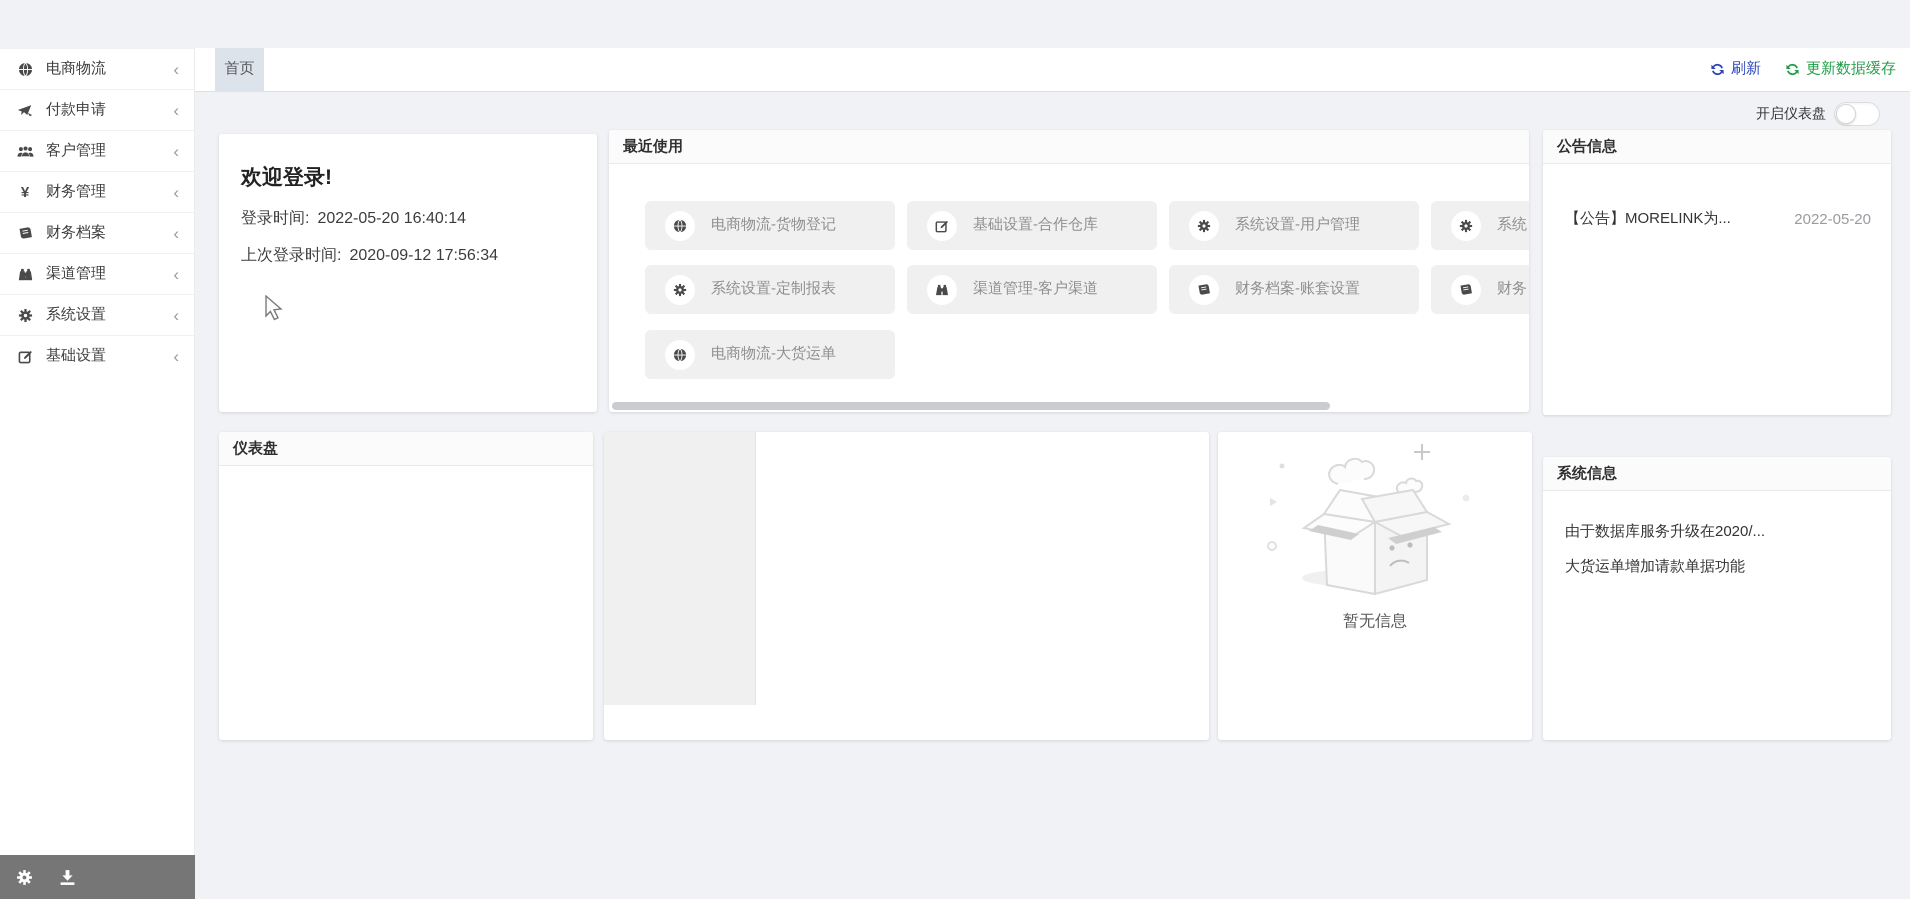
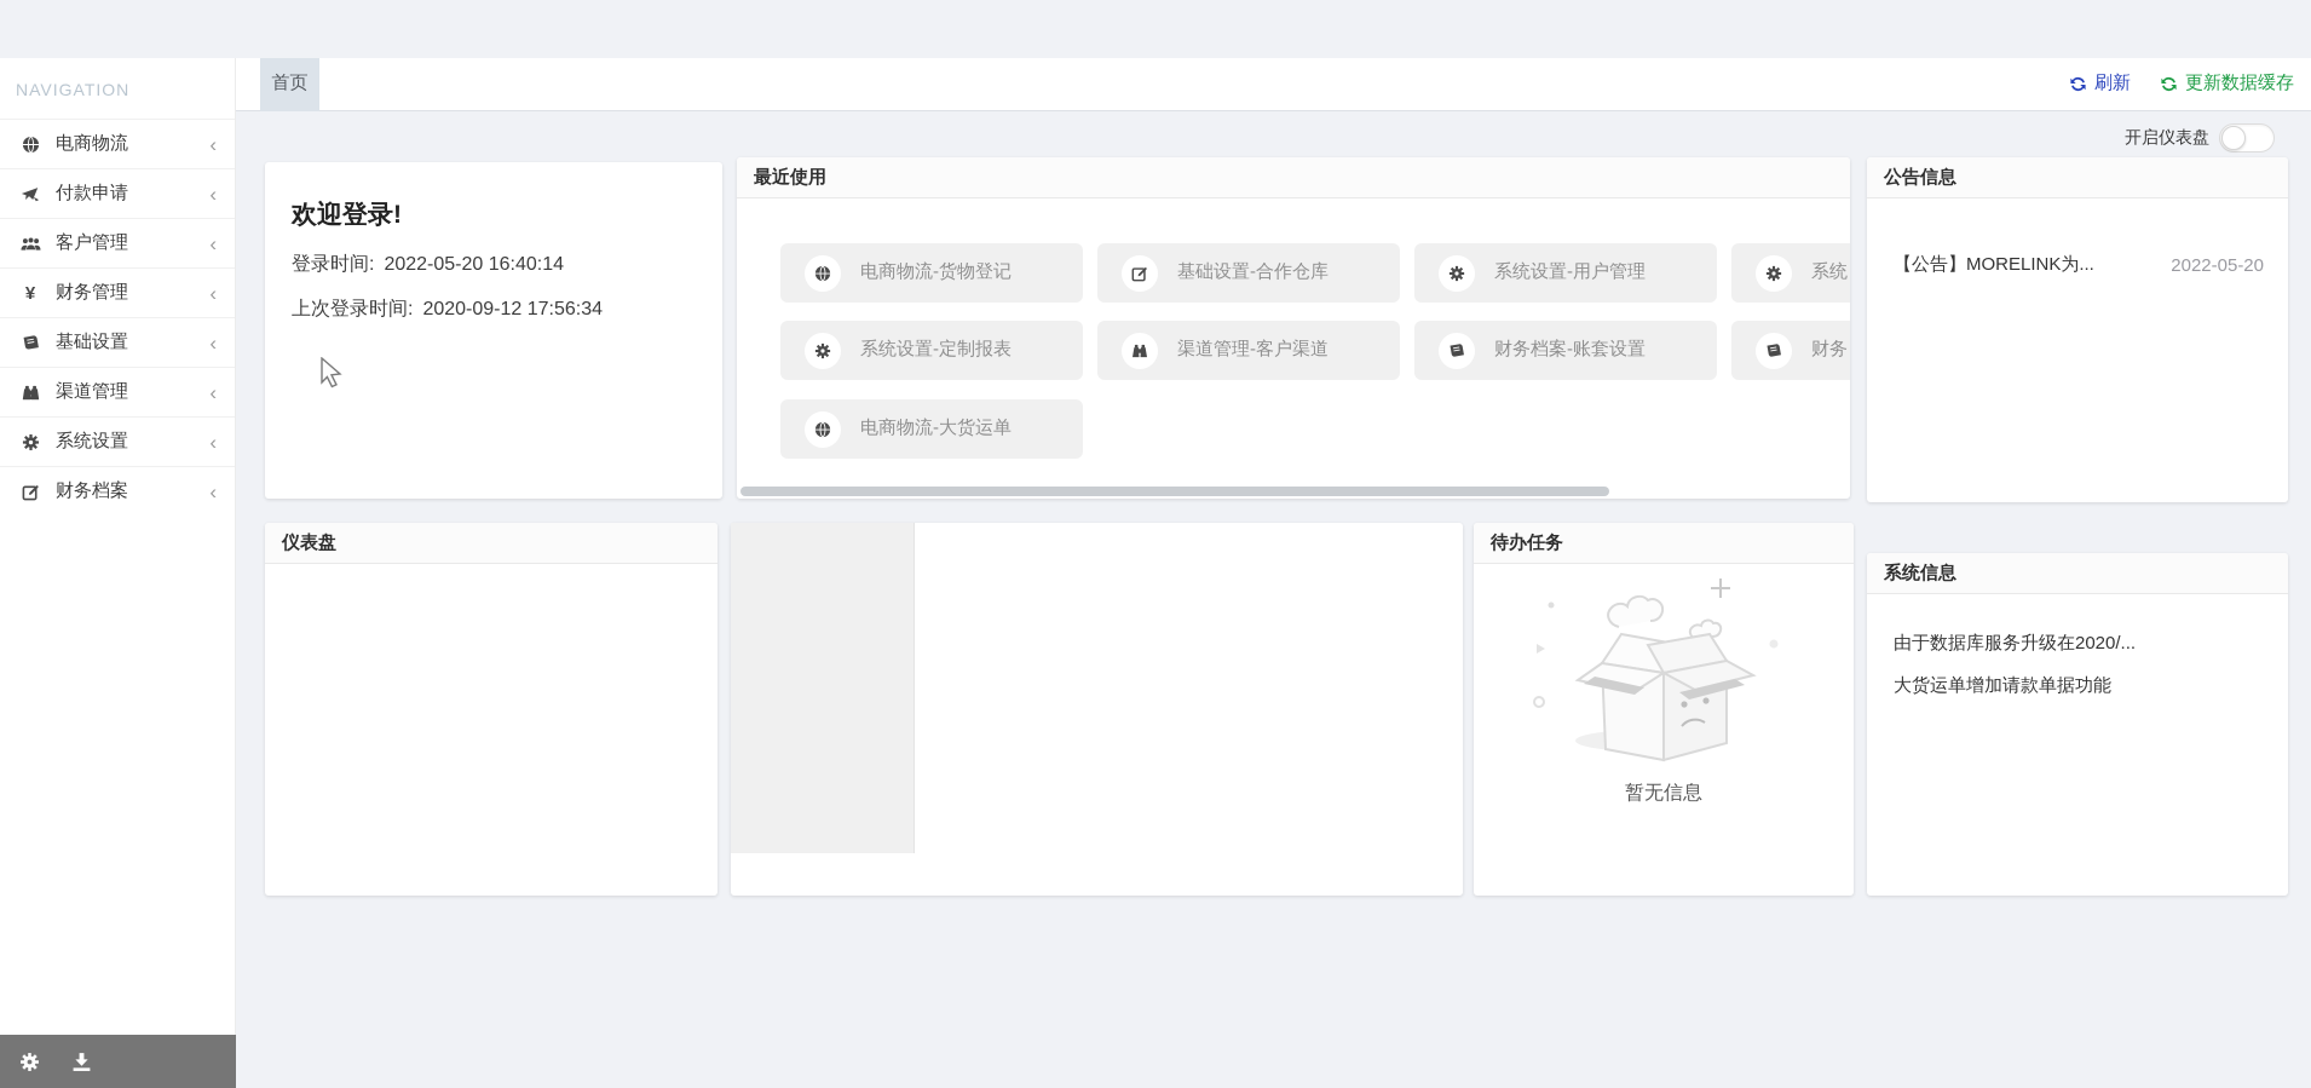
+ NAVIGATION
  电商物流
  ‹
  付款申请
  ‹
  客户管理
  ‹
  ¥
  财务管理
  ‹
- 财务档案
+ 基础设置
  ‹
  渠道管理
  ‹
  系统设置
  ‹
- 基础设置
+ 财务档案
  ‹
  首页
  刷新
  更新数据缓存
  开启仪表盘
  欢迎登录!
  登录时间: 2022-05-20 16:40:14
  上次登录时间: 2020-09-12 17:56:34
  最近使用
  电商物流-货物登记
  基础设置-合作仓库
  系统设置-用户管理
  系统
  系统设置-定制报表
  渠道管理-客户渠道
  财务档案-账套设置
  财务
  电商物流-大货运单
  公告信息
  【公告】MORELINK为...
  2022-05-20
  仪表盘
+ 待办任务
  暂无信息
  系统信息
  由于数据库服务升级在2020/...
  大货运单增加请款单据功能
